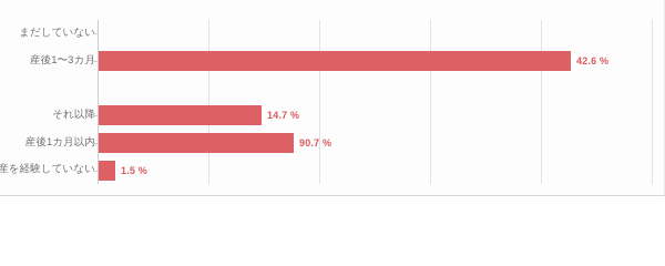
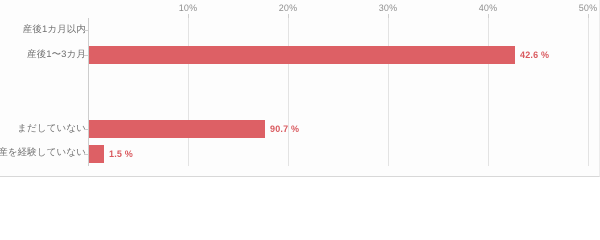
+ 10%
+ 20%
+ 30%
+ 40%
+ 50%
- まだしていない
+ 産後1カ月以内
  産後1〜3カ月
  42.6 %
- それ以降
- 14.7 %
- 産後1カ月以内
+ まだしていない
  90.7 %
  産を経験していない
  1.5 %
